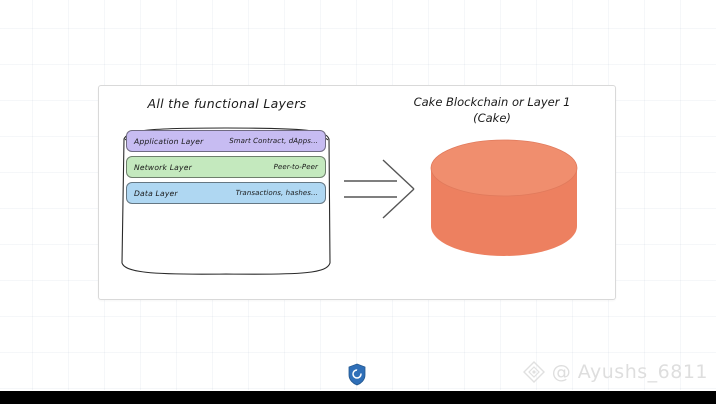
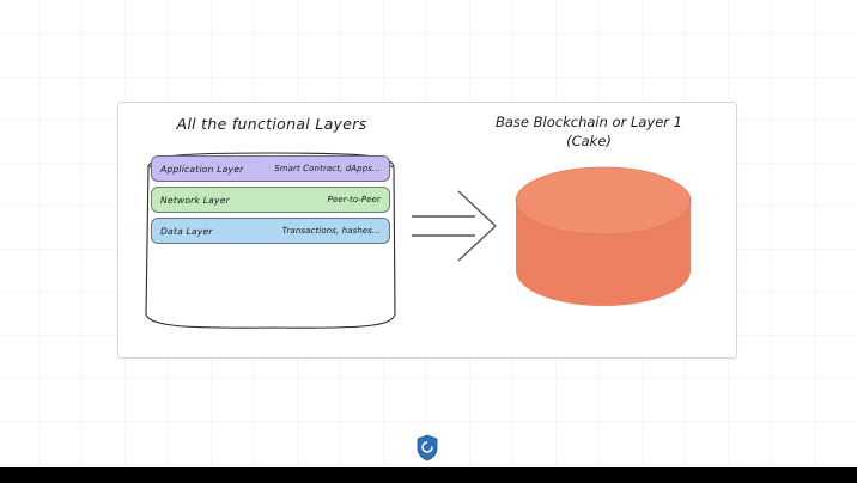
  All the functional Layers
  Application Layer
  Smart Contract, dApps...
  Network Layer
  Peer-to-Peer
  Data Layer
  Transactions, hashes...
- Cake Blockchain or Layer 1
+ Base Blockchain or Layer 1
  (Cake)
- @ Ayushs_6811
